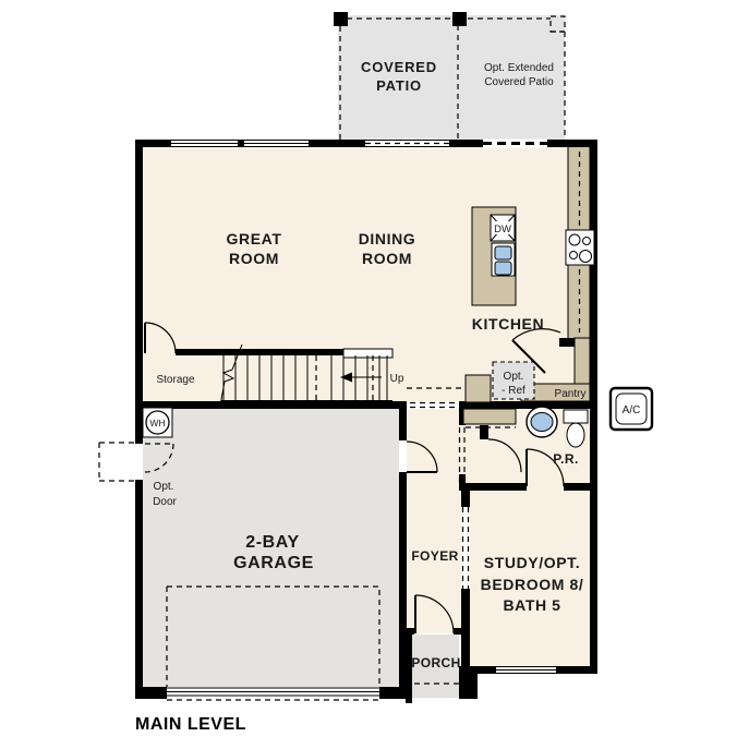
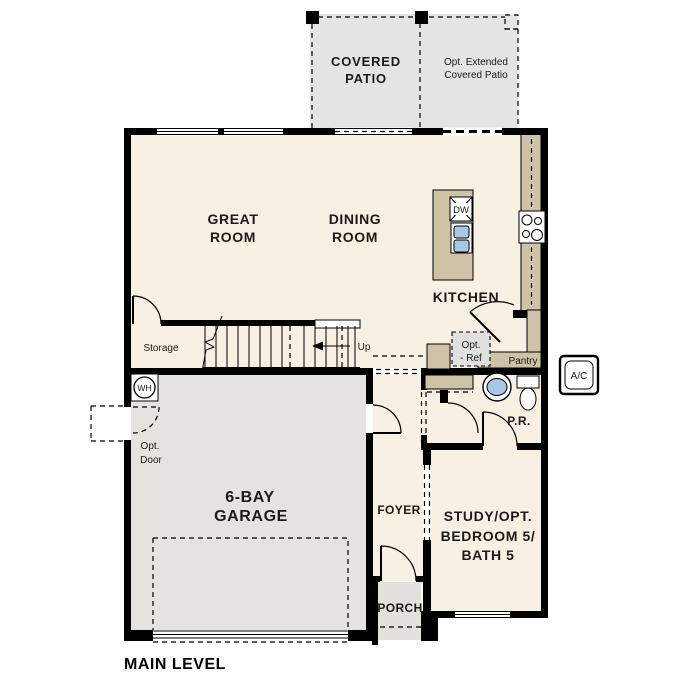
  COVERED
  PATIO
  Opt. Extended
  Covered Patio
  GREAT
  ROOM
  DINING
  ROOM
  KITCHEN
  Storage
  Up
  Opt.
  - Ref
  Pantry
  WH
  Opt.
  Door
- 2-BAY
+ 6-BAY
  GARAGE
  FOYER
  STUDY/OPT.
- BEDROOM 8/
+ BEDROOM 5/
  BATH 5
  P.R.
  A/C
  PORCH
  DW
  MAIN LEVEL
